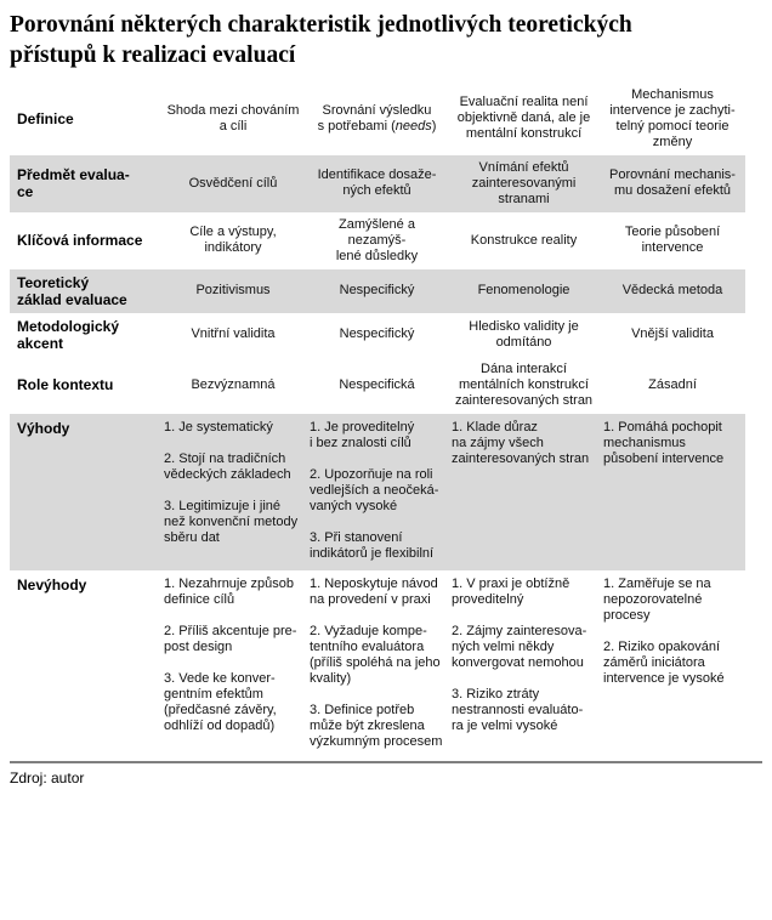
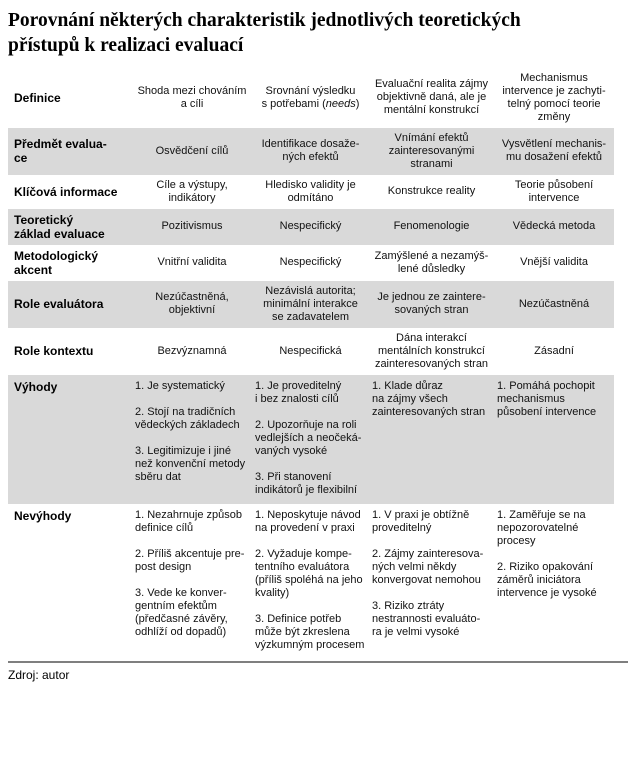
  Porovnání některých charakteristik jednotlivých teoretických
  přístupů k realizaci evaluací
- Definice	Shoda mezi chováním a cíli	Srovnání výsledku s potřebami (needs)	Evaluační realita není objektivně daná, ale je mentální konstrukcí	Mechanismus intervence je zachyti- telný pomocí teorie změny
+ Definice	Shoda mezi chováním a cíli	Srovnání výsledku s potřebami (needs)	Evaluační realita zájmy objektivně daná, ale je mentální konstrukcí	Mechanismus intervence je zachyti- telný pomocí teorie změny
- Předmět evalua- ce	Osvědčení cílů	Identifikace dosaže- ných efektů	Vnímání efektů zainteresovanými stranami	Porovnání mechanis- mu dosažení efektů
+ Předmět evalua- ce	Osvědčení cílů	Identifikace dosaže- ných efektů	Vnímání efektů zainteresovanými stranami	Vysvětlení mechanis- mu dosažení efektů
- Klíčová informace	Cíle a výstupy, indikátory	Zamýšlené a nezamýš- lené důsledky	Konstrukce reality	Teorie působení intervence
+ Klíčová informace	Cíle a výstupy, indikátory	Hledisko validity je odmítáno	Konstrukce reality	Teorie působení intervence
  Teoretický základ evaluace	Pozitivismus	Nespecifický	Fenomenologie	Vědecká metoda
- Metodologický akcent	Vnitřní validita	Nespecifický	Hledisko validity je odmítáno	Vnější validita
+ Metodologický akcent	Vnitřní validita	Nespecifický	Zamýšlené a nezamýš- lené důsledky	Vnější validita
+ Role evaluátora	Nezúčastněná, objektivní	Nezávislá autorita; minimální interakce se zadavatelem	Je jednou ze zaintere- sovaných stran	Nezúčastněná
  Role kontextu	Bezvýznamná	Nespecifická	Dána interakcí mentálních konstrukcí zainteresovaných stran	Zásadní
  Výhody	1. Je systematický 2. Stojí na tradičních vědeckých základech 3. Legitimizuje i jiné než konvenční metody sběru dat	1. Je proveditelný i bez znalosti cílů 2. Upozorňuje na roli vedlejších a neočeká- vaných vysoké 3. Při stanovení indikátorů je flexibilní	1. Klade důraz na zájmy všech zainteresovaných stran	1. Pomáhá pochopit mechanismus působení intervence
  Nevýhody	1. Nezahrnuje způsob definice cílů 2. Příliš akcentuje pre- post design 3. Vede ke konver- gentním efektům (předčasné závěry, odhlíží od dopadů)	1. Neposkytuje návod na provedení v praxi 2. Vyžaduje kompe- tentního evaluátora (příliš spoléhá na jeho kvality) 3. Definice potřeb může být zkreslena výzkumným procesem	1. V praxi je obtížně proveditelný 2. Zájmy zainteresova- ných velmi někdy konvergovat nemohou 3. Riziko ztráty nestrannosti evaluáto- ra je velmi vysoké	1. Zaměřuje se na nepozorovatelné procesy 2. Riziko opakování záměrů iniciátora intervence je vysoké
  Zdroj: autor
